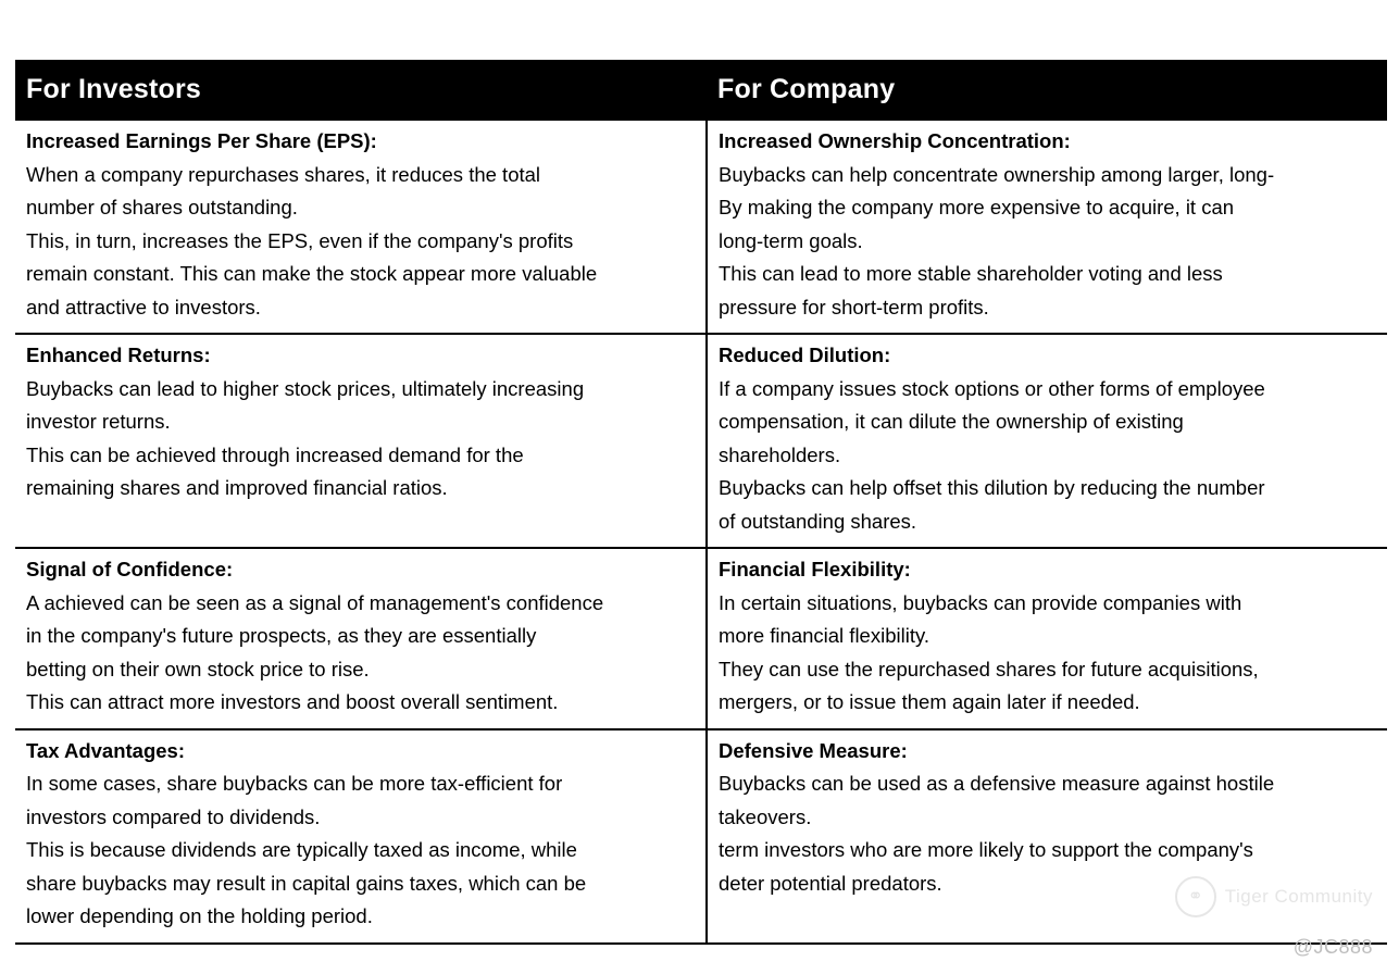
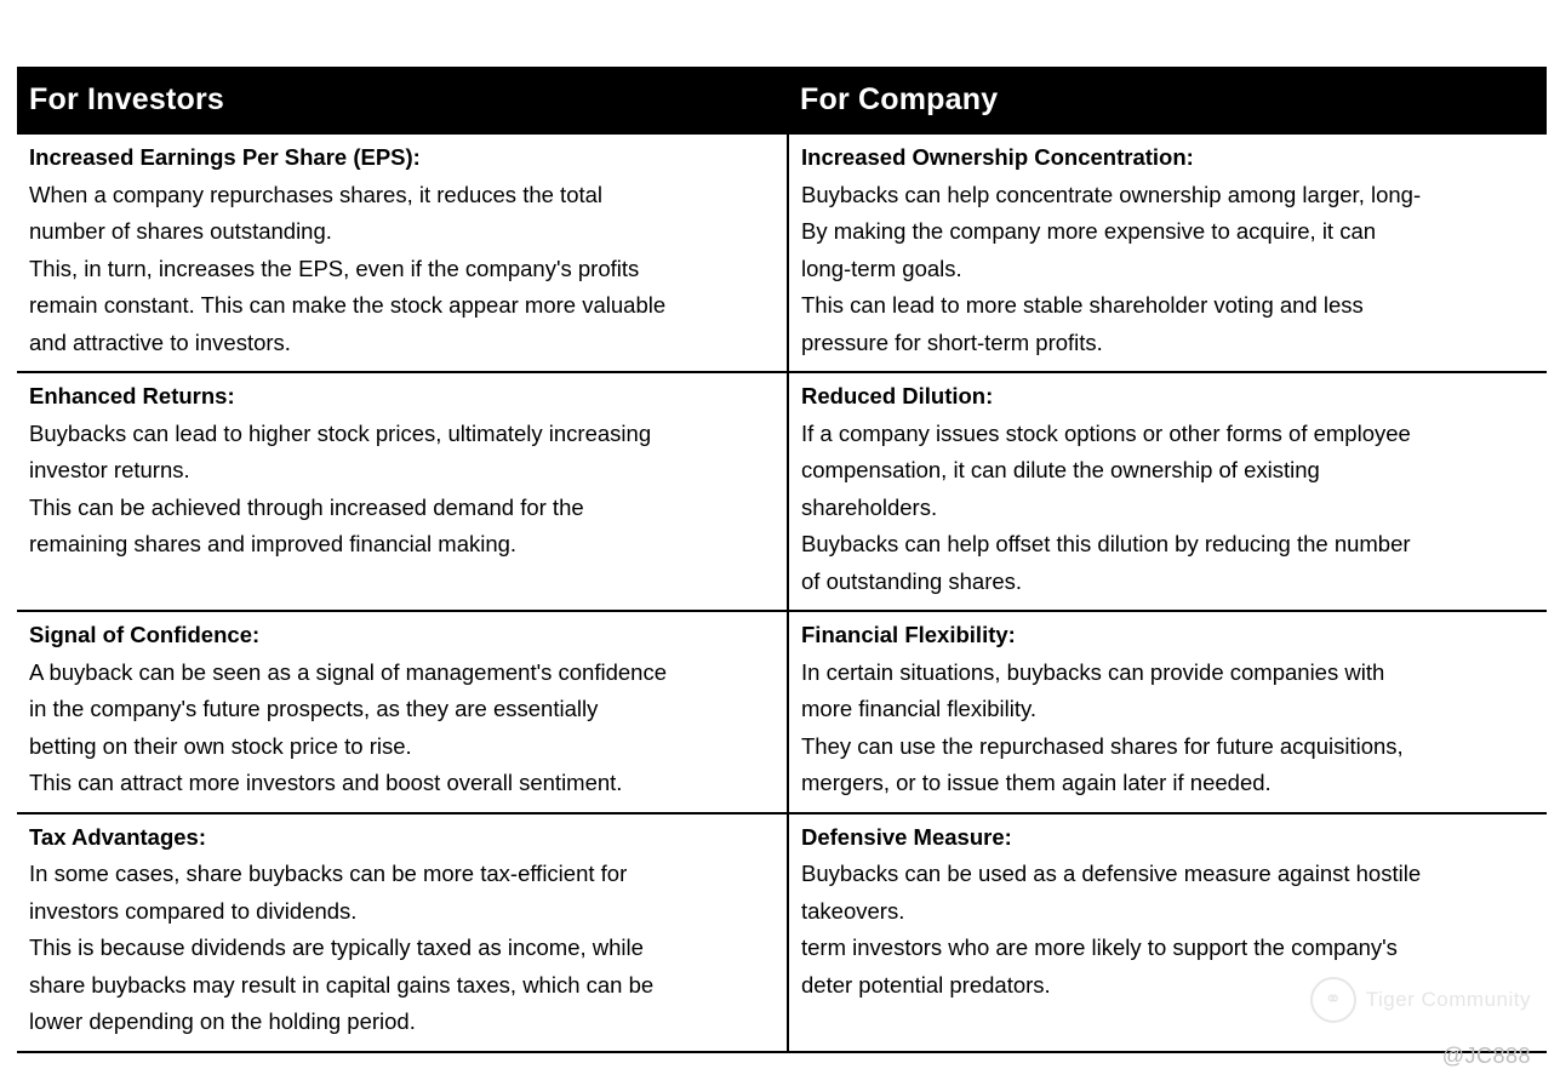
  For Investors	For Company
  Increased Earnings Per Share (EPS): When a company repurchases shares, it reduces the total number of shares outstanding. This, in turn, increases the EPS, even if the company's profits remain constant. This can make the stock appear more valuable and attractive to investors.	Increased Ownership Concentration: Buybacks can help concentrate ownership among larger, long- By making the company more expensive to acquire, it can long-term goals. This can lead to more stable shareholder voting and less pressure for short-term profits.
- Enhanced Returns: Buybacks can lead to higher stock prices, ultimately increasing investor returns. This can be achieved through increased demand for the remaining shares and improved financial ratios.	Reduced Dilution: If a company issues stock options or other forms of employee compensation, it can dilute the ownership of existing shareholders. Buybacks can help offset this dilution by reducing the number of outstanding shares.
+ Enhanced Returns: Buybacks can lead to higher stock prices, ultimately increasing investor returns. This can be achieved through increased demand for the remaining shares and improved financial making.	Reduced Dilution: If a company issues stock options or other forms of employee compensation, it can dilute the ownership of existing shareholders. Buybacks can help offset this dilution by reducing the number of outstanding shares.
- Signal of Confidence: A achieved can be seen as a signal of management's confidence in the company's future prospects, as they are essentially betting on their own stock price to rise. This can attract more investors and boost overall sentiment.	Financial Flexibility: In certain situations, buybacks can provide companies with more financial flexibility. They can use the repurchased shares for future acquisitions, mergers, or to issue them again later if needed.
+ Signal of Confidence: A buyback can be seen as a signal of management's confidence in the company's future prospects, as they are essentially betting on their own stock price to rise. This can attract more investors and boost overall sentiment.	Financial Flexibility: In certain situations, buybacks can provide companies with more financial flexibility. They can use the repurchased shares for future acquisitions, mergers, or to issue them again later if needed.
  Tax Advantages: In some cases, share buybacks can be more tax-efficient for investors compared to dividends. This is because dividends are typically taxed as income, while share buybacks may result in capital gains taxes, which can be lower depending on the holding period.	Defensive Measure: Buybacks can be used as a defensive measure against hostile takeovers. term investors who are more likely to support the company's deter potential predators.
  ⚭
  Tiger Community
  @JC888
